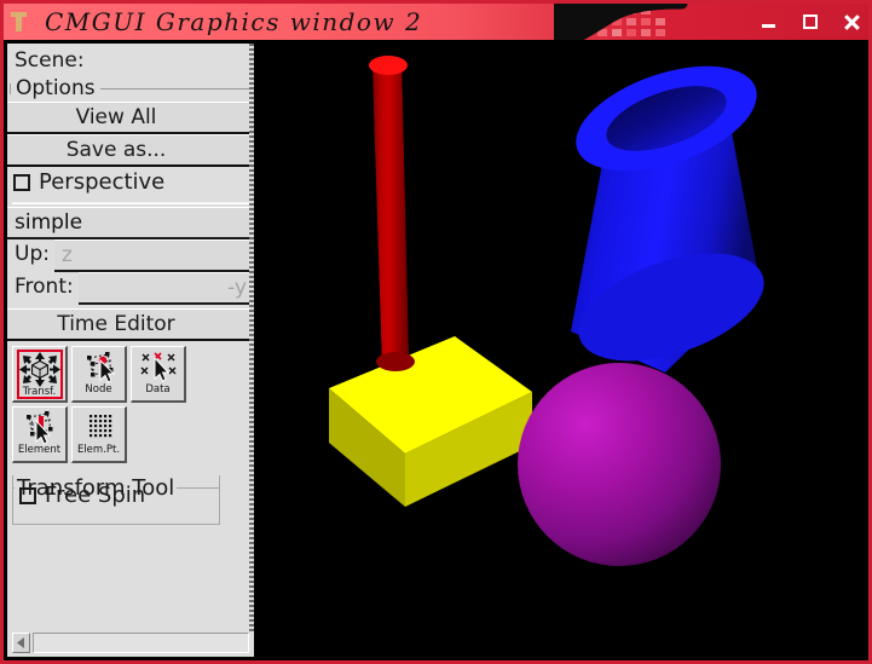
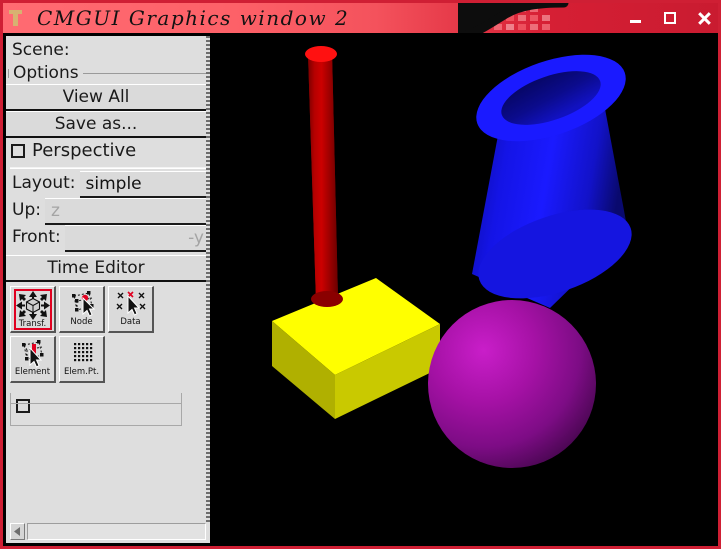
  CMGUI Graphics window 2
  Scene:
  Options
  View All
  Save as...
  Perspective
+ Layout:
  simple
  Up:
  z
  Front:
  -y
  Time Editor
  Transf.
  Node
  Data
  Element
  Elem.Pt.
- Free Spin
- Transform Tool
